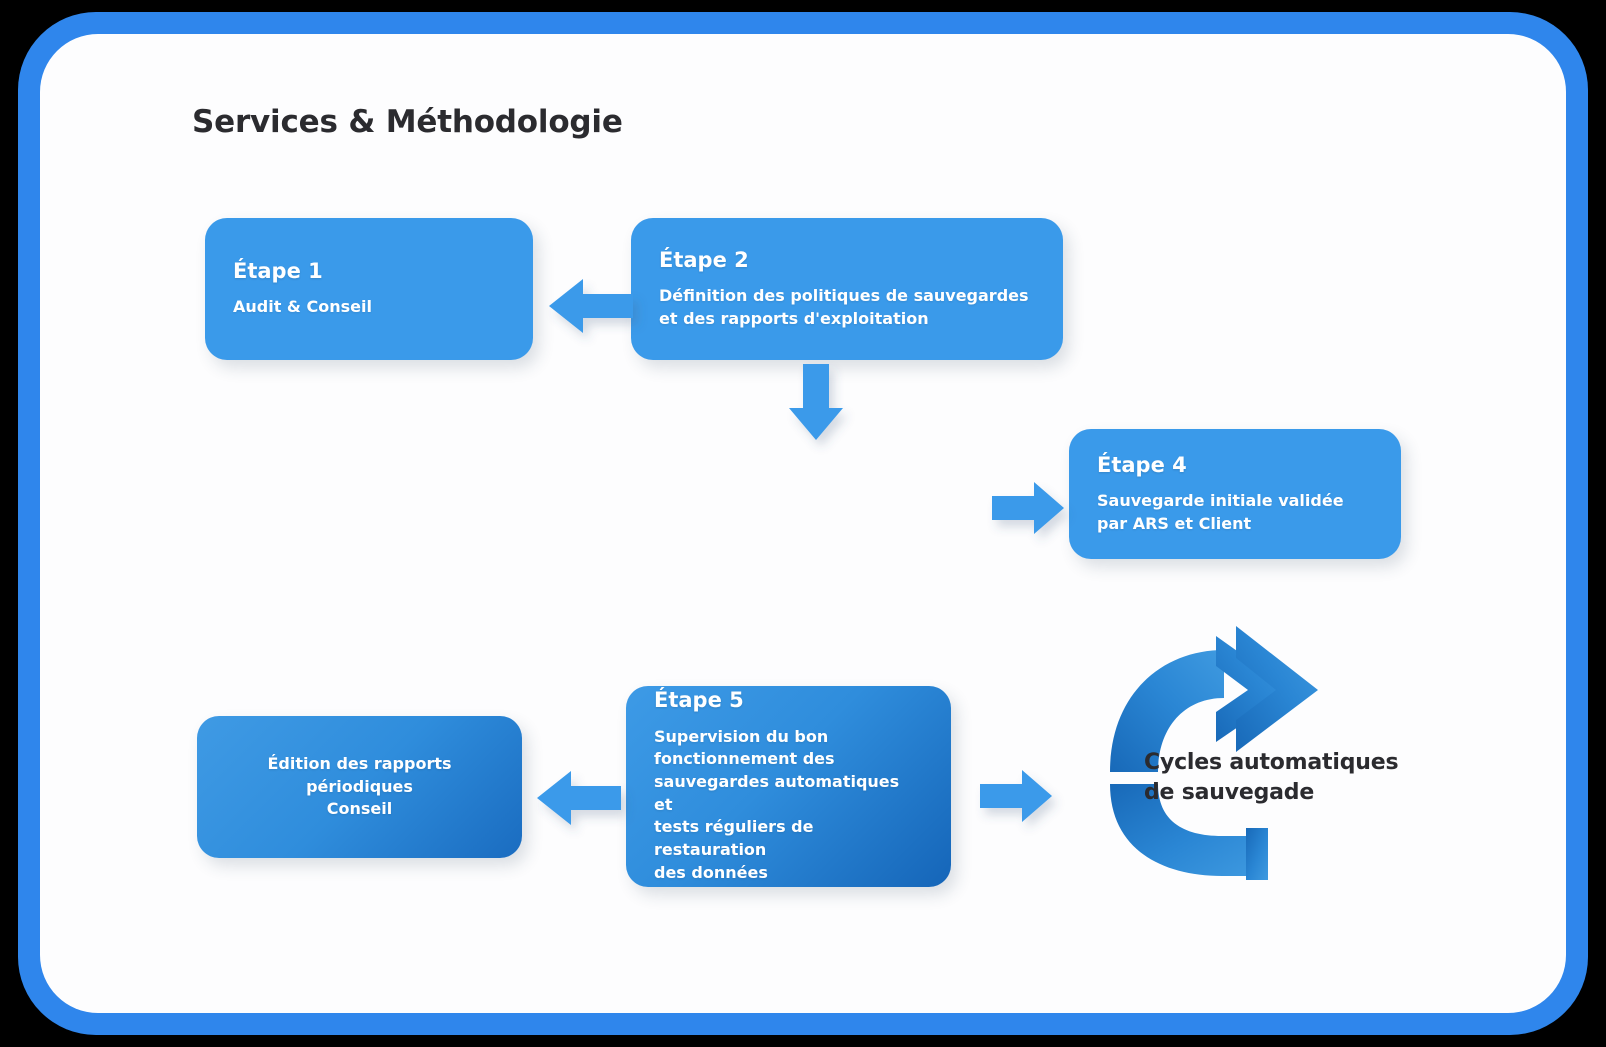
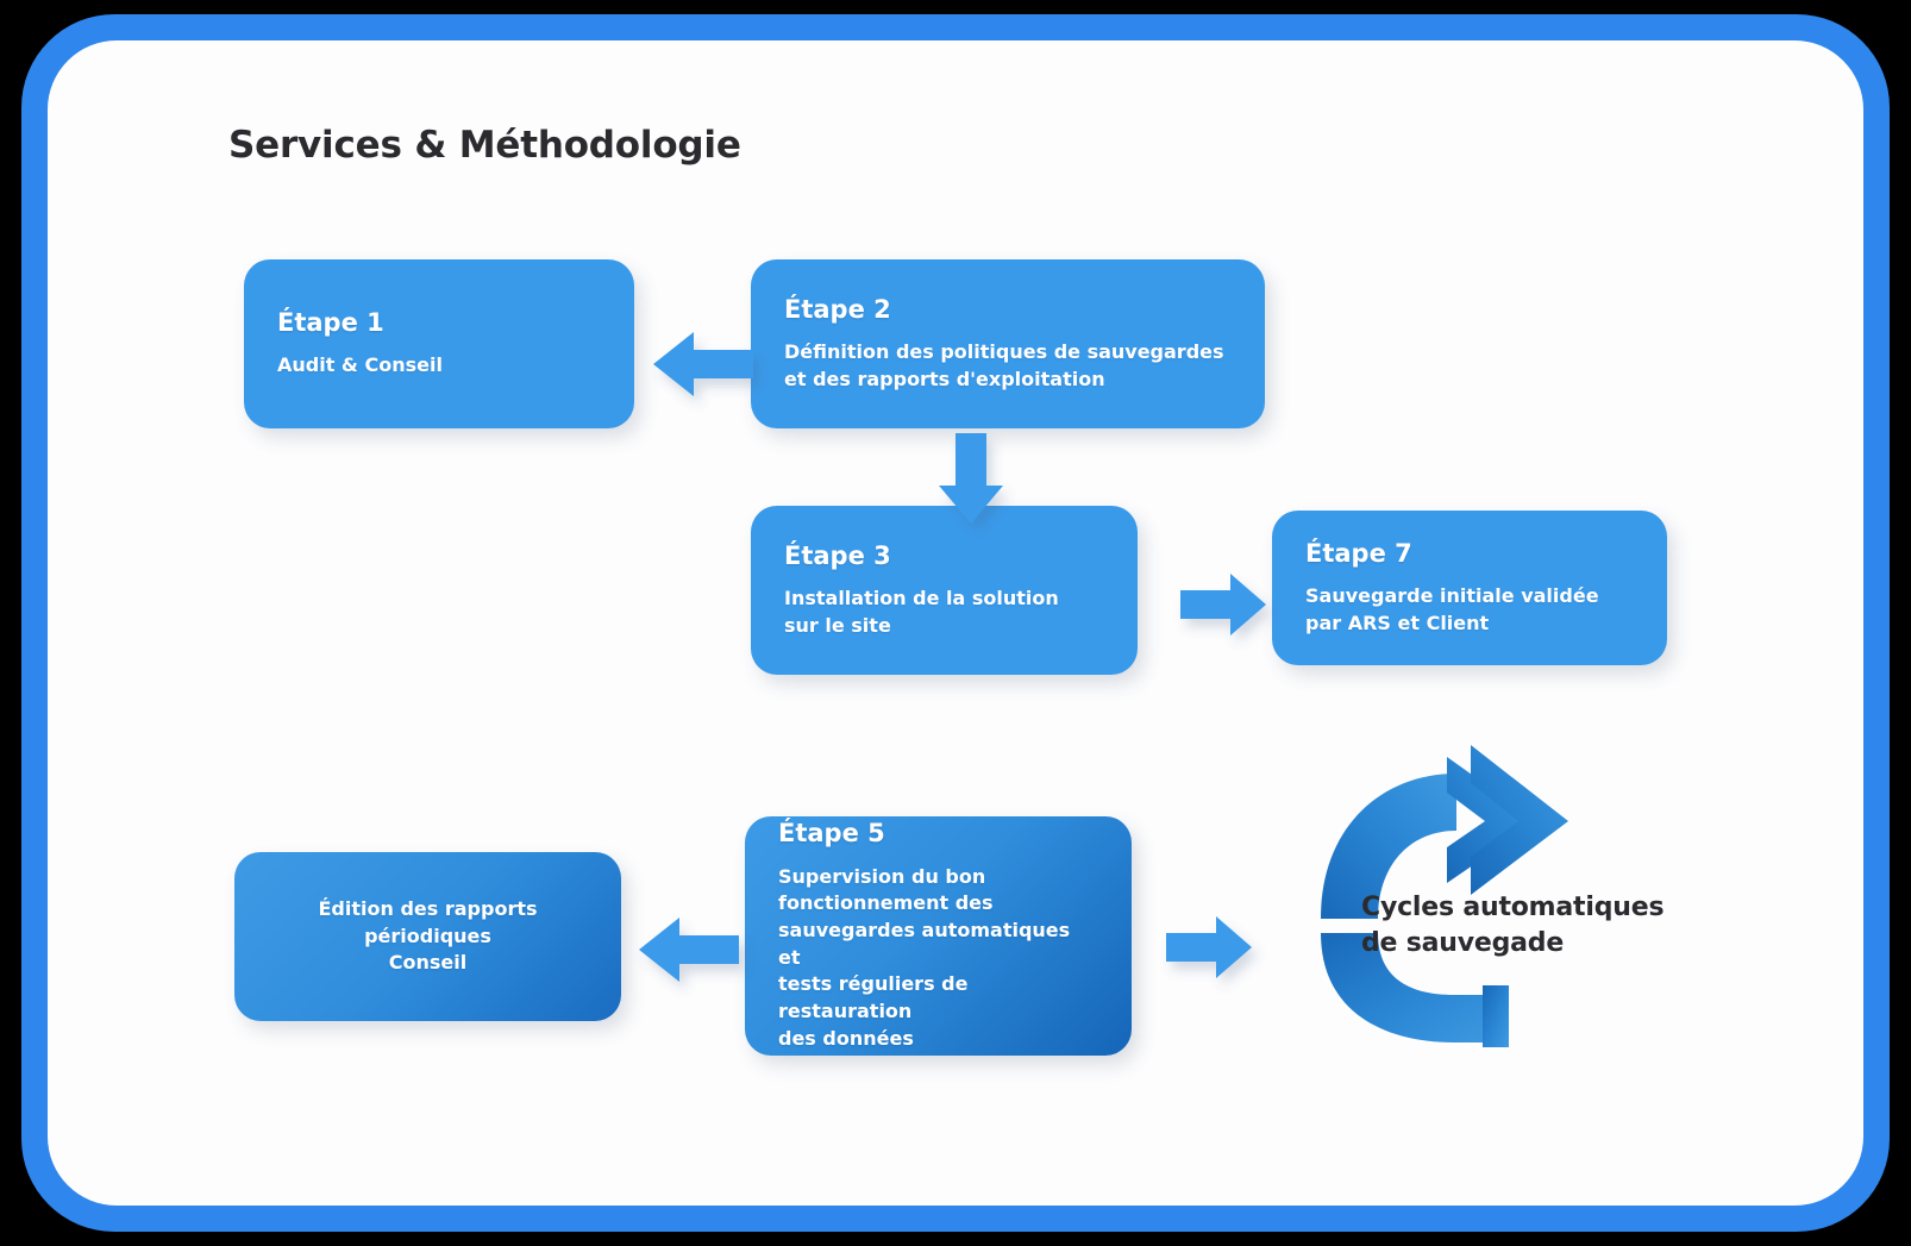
  Services & Méthodologie
  Étape 1
  Audit & Conseil
  Étape 2
  Définition des politiques de sauvegardes
  et des rapports d'exploitation
+ Étape 3
+ Installation de la solution
+ sur le site
- Étape 4
+ Étape 7
  Sauvegarde initiale validée
  par ARS et Client
  Étape 5
  Supervision du bon
  fonctionnement des
  sauvegardes automatiques et
  tests réguliers de restauration
  des données
  Édition des rapports périodiques
  Conseil
  Cycles automatiques
  de sauvegade
